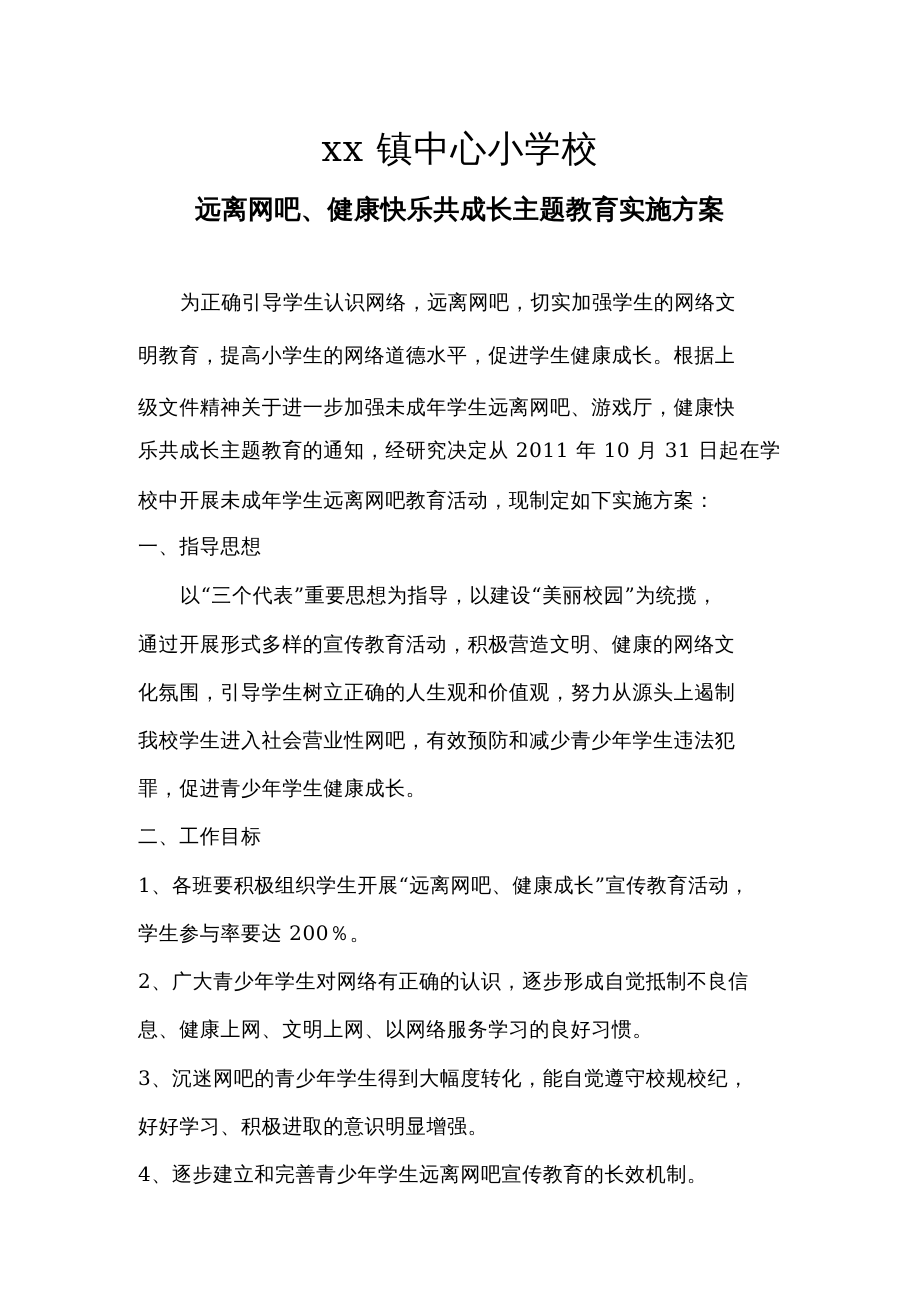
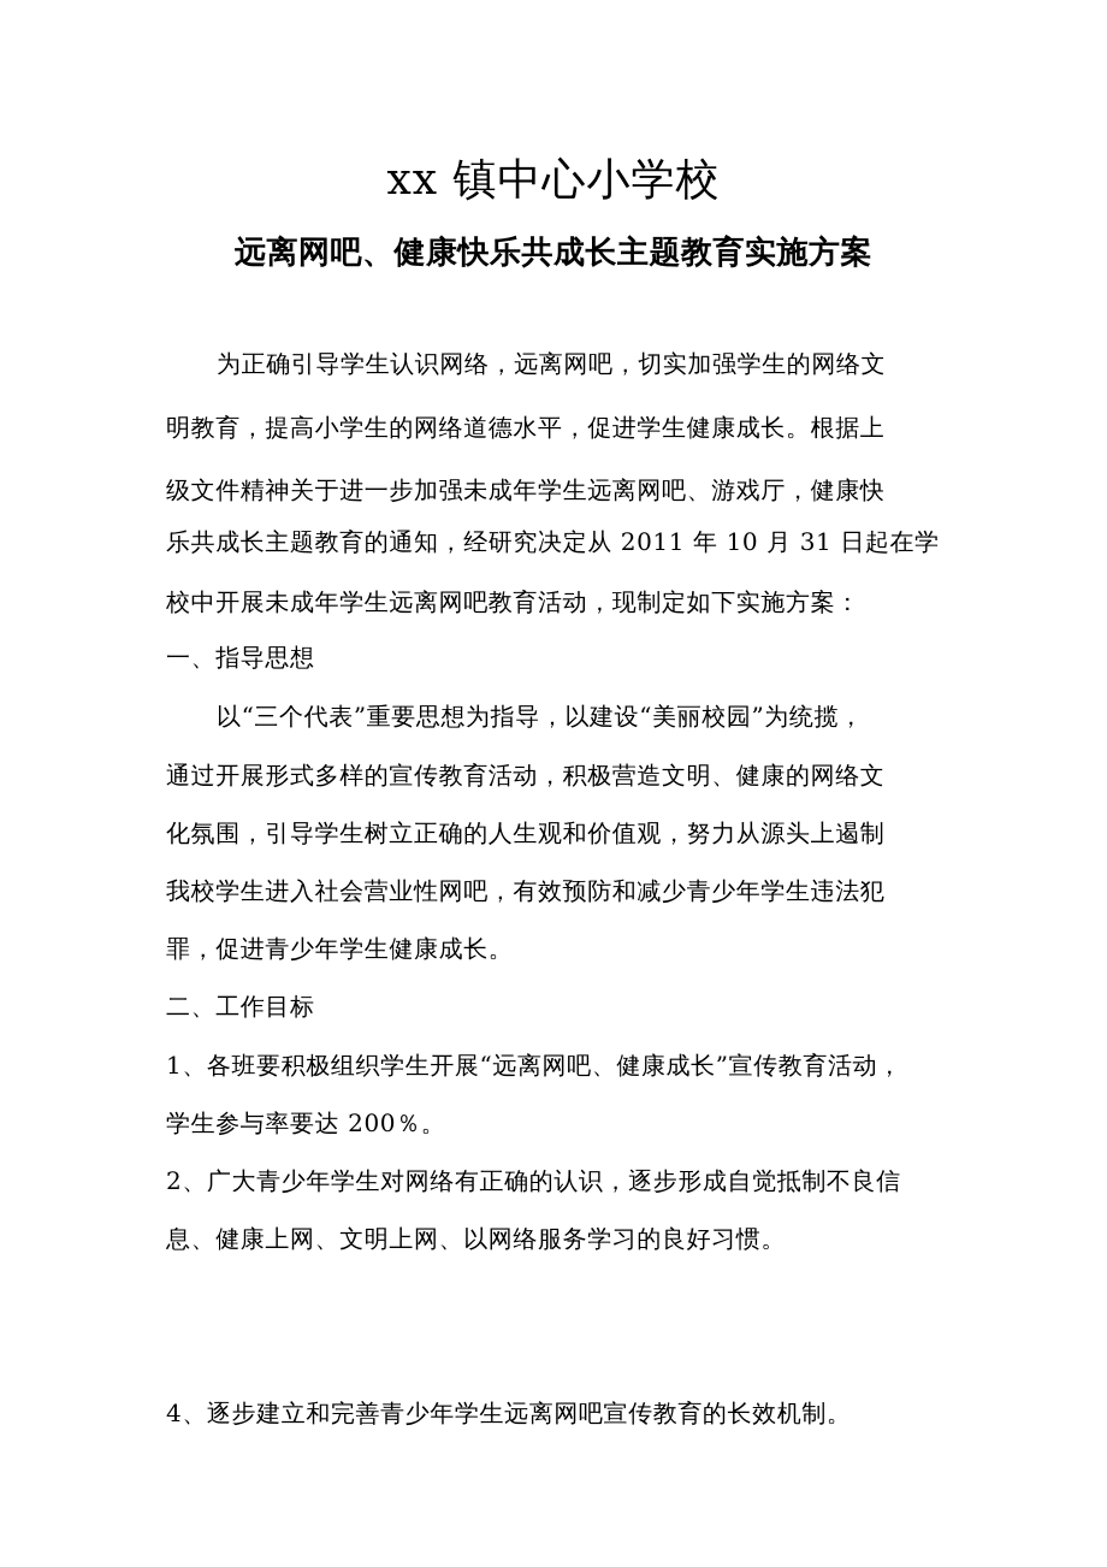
  xx 镇中心小学校
  远离网吧、健康快乐共成长主题教育实施方案
  为正确引导学生认识网络，远离网吧，切实加强学生的网络文
  明教育，提高小学生的网络道德水平，促进学生健康成长。根据上
  级文件精神关于进一步加强未成年学生远离网吧、游戏厅，健康快
  乐共成长主题教育的通知，经研究决定从 2011 年 10 月 31 日起在学
  校中开展未成年学生远离网吧教育活动，现制定如下实施方案：
  一、指导思想
  以“三个代表”重要思想为指导，以建设“美丽校园”为统揽，
  通过开展形式多样的宣传教育活动，积极营造文明、健康的网络文
  化氛围，引导学生树立正确的人生观和价值观，努力从源头上遏制
  我校学生进入社会营业性网吧，有效预防和减少青少年学生违法犯
  罪，促进青少年学生健康成长。
  二、工作目标
  1、各班要积极组织学生开展“远离网吧、健康成长”宣传教育活动，
  学生参与率要达 200％。
  2、广大青少年学生对网络有正确的认识，逐步形成自觉抵制不良信
  息、健康上网、文明上网、以网络服务学习的良好习惯。
- 3、沉迷网吧的青少年学生得到大幅度转化，能自觉遵守校规校纪，
- 好好学习、积极进取的意识明显增强。
  4、逐步建立和完善青少年学生远离网吧宣传教育的长效机制。
